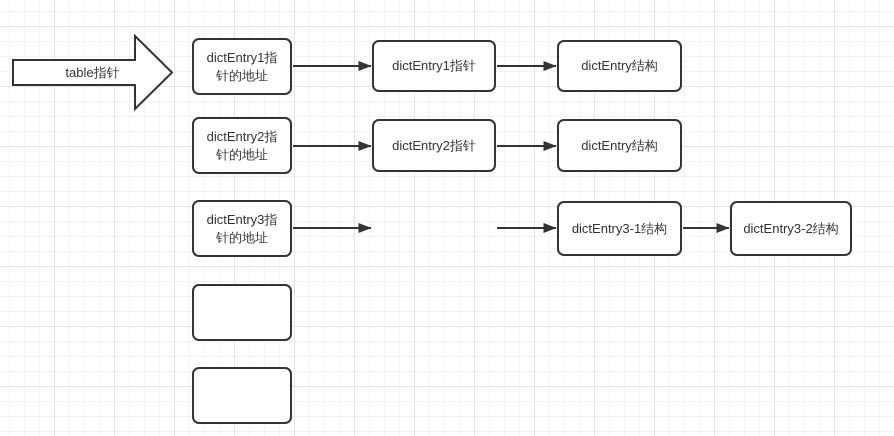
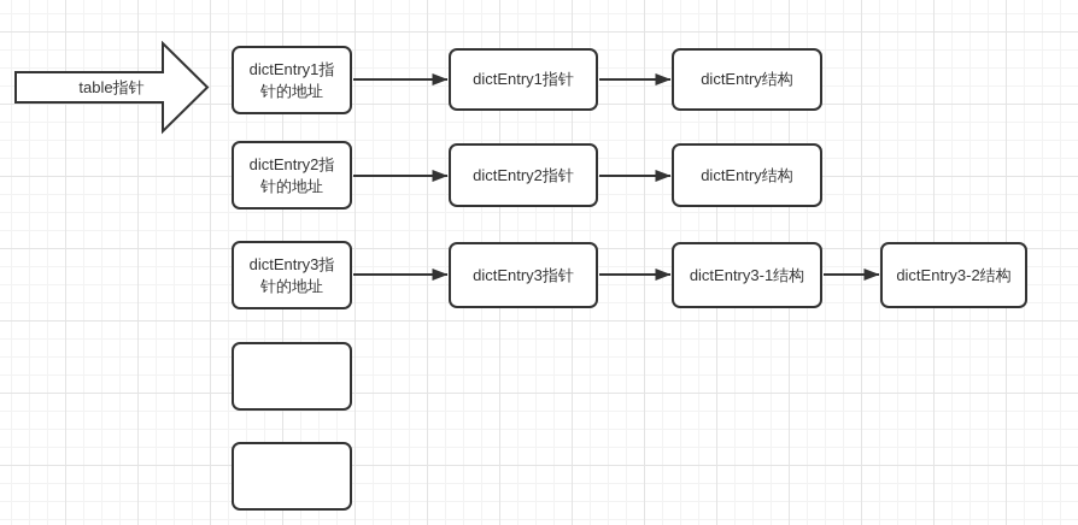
  table指针
  dictEntry1指
  针的地址
  dictEntry1指针
  dictEntry结构
  dictEntry2指
  针的地址
  dictEntry2指针
  dictEntry结构
  dictEntry3指
  针的地址
+ dictEntry3指针
  dictEntry3-1结构
  dictEntry3-2结构
